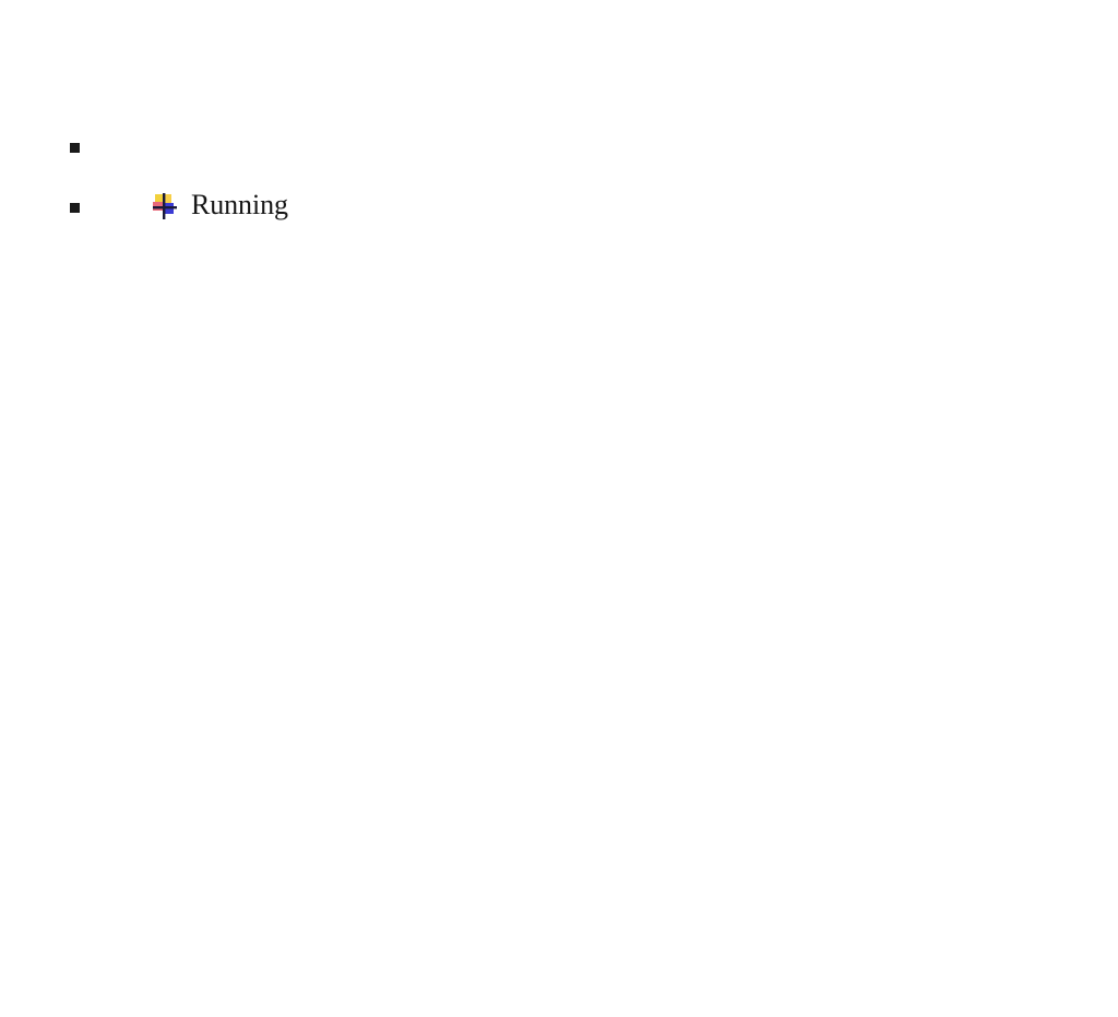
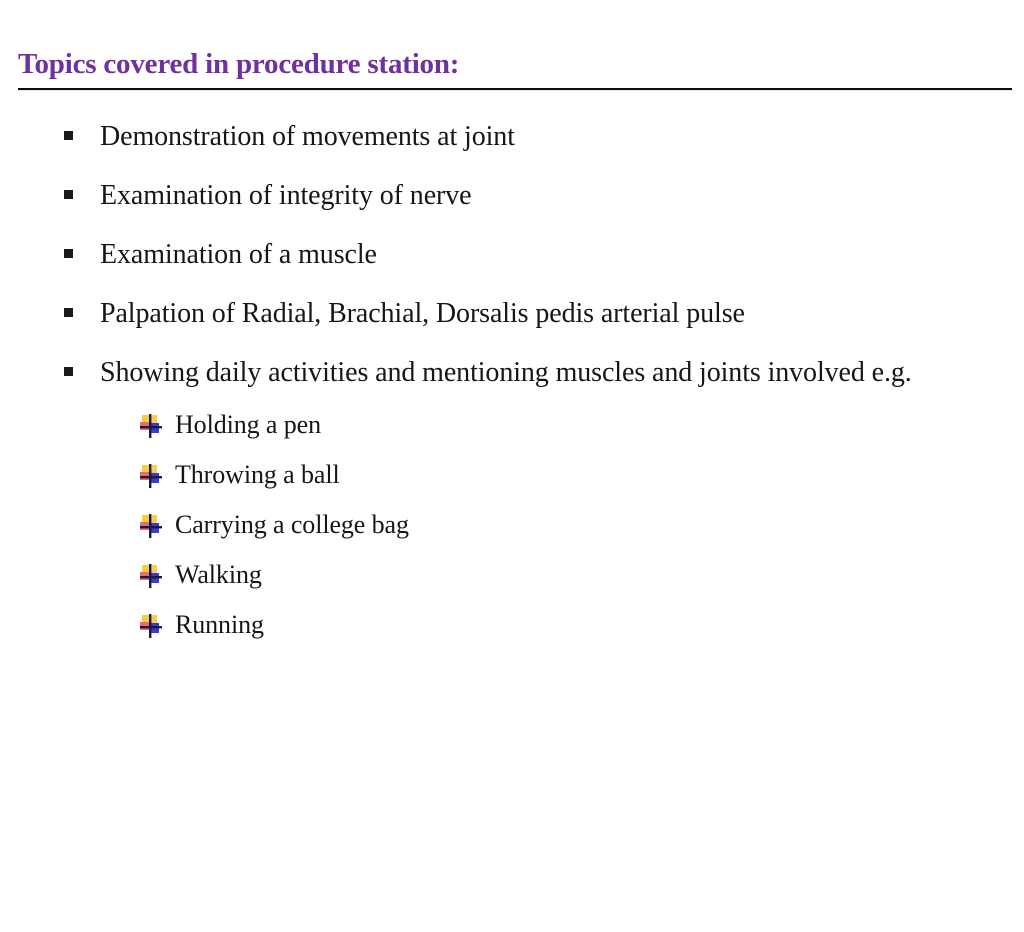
+ Topics covered in procedure station:
+ Demonstration of movements at joint
+ Examination of integrity of nerve
+ Examination of a muscle
+ Palpation of Radial, Brachial, Dorsalis pedis arterial pulse
+ Showing daily activities and mentioning muscles and joints involved e.g.
+ Holding a pen
+ Throwing a ball
+ Carrying a college bag
+ Walking
  Running
